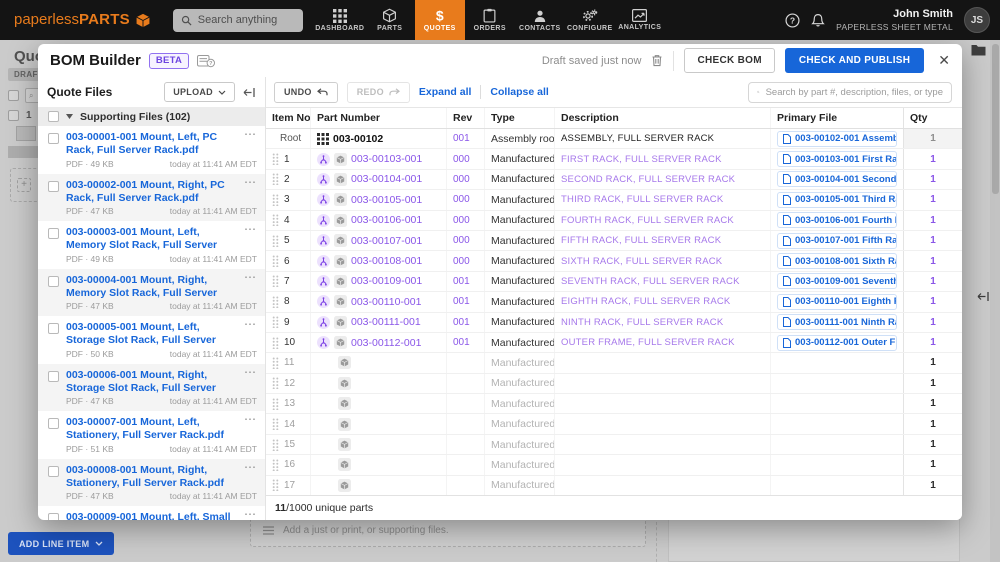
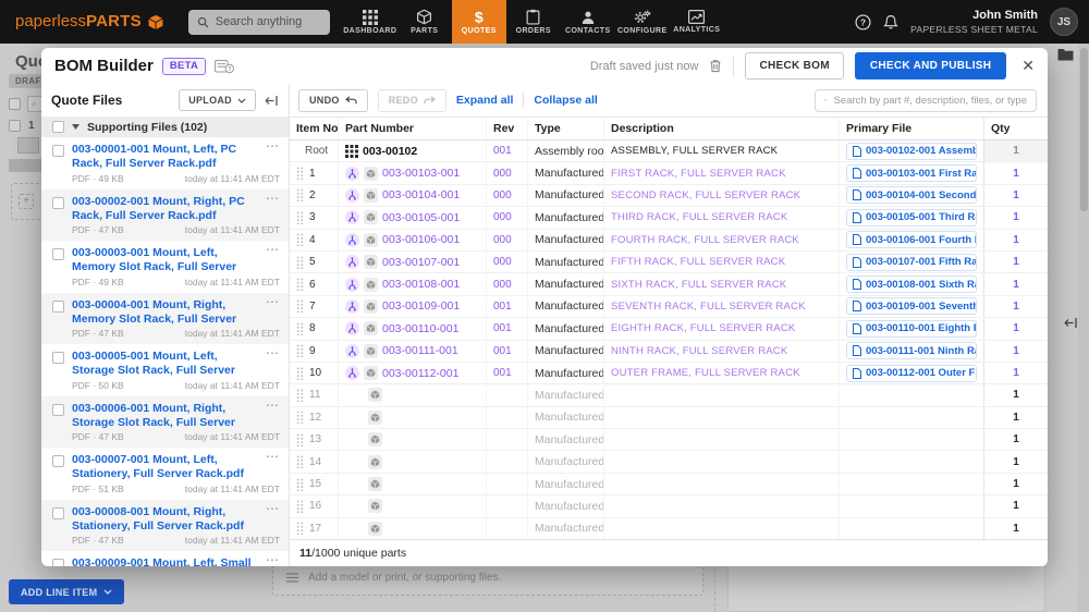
  DRAF
  ⌕
  1
  +
- Add a just or print, or supporting files.
+ Add a model or print, or supporting files.
  ADD LINE ITEM
  paperlessPARTS
  Search anything
  $
  ?
  John Smith
  PAPERLESS SHEET METAL
  JS
  BOM Builder
  BETA
  Draft saved just now
  CHECK BOM
  CHECK AND PUBLISH
  ✕
  Quote Files
  UPLOAD
  Supporting Files (102)
  003-00001-001 Mount, Left, PC Rack, Full Server Rack.pdf
  ⋯
  PDF · 49 KB
  today at 11:41 AM EDT
  003-00002-001 Mount, Right, PC Rack, Full Server Rack.pdf
  ⋯
  PDF · 47 KB
  today at 11:41 AM EDT
  003-00003-001 Mount, Left, Memory Slot Rack, Full Server
  ⋯
  PDF · 49 KB
  today at 11:41 AM EDT
  003-00004-001 Mount, Right, Memory Slot Rack, Full Server
  ⋯
  PDF · 47 KB
  today at 11:41 AM EDT
  003-00005-001 Mount, Left, Storage Slot Rack, Full Server
  ⋯
  PDF · 50 KB
  today at 11:41 AM EDT
  003-00006-001 Mount, Right, Storage Slot Rack, Full Server
  ⋯
  PDF · 47 KB
  today at 11:41 AM EDT
  003-00007-001 Mount, Left, Stationery, Full Server Rack.pdf
  ⋯
  PDF · 51 KB
  today at 11:41 AM EDT
  003-00008-001 Mount, Right, Stationery, Full Server Rack.pdf
  ⋯
  PDF · 47 KB
  today at 11:41 AM EDT
  003-00009-001 Mount, Left, Small
  ⋯
  UNDO
  REDO
  Expand all
  Collapse all
  Search by part #, description, files, or type
  Item No
  Part Number
  Rev
  Type
  Description
  Primary File
  Qty
  Root
  003-00102
  001
  Assembly roo
  ASSEMBLY, FULL SERVER RACK
  1
  1
  003-00103-001
  000
  Manufactured
  FIRST RACK, FULL SERVER RACK
  003-00103-001 First Ra
  1
  2
  003-00104-001
  000
  Manufactured
  SECOND RACK, FULL SERVER RACK
  003-00104-001 Second
  1
  3
  003-00105-001
  000
  Manufactured
  THIRD RACK, FULL SERVER RACK
  003-00105-001 Third R
  1
  4
  003-00106-001
  000
  Manufactured
  FOURTH RACK, FULL SERVER RACK
  003-00106-001 Fourth
  1
  5
  003-00107-001
  000
  Manufactured
  FIFTH RACK, FULL SERVER RACK
  003-00107-001 Fifth Ra
  1
  6
  003-00108-001
  000
  Manufactured
  SIXTH RACK, FULL SERVER RACK
  1
  7
  003-00109-001
  001
  Manufactured
  SEVENTH RACK, FULL SERVER RACK
  003-00109-001 Sevent
  1
  8
  003-00110-001
  001
  Manufactured
  EIGHTH RACK, FULL SERVER RACK
  1
  9
  003-00111-001
  001
  Manufactured
  NINTH RACK, FULL SERVER RACK
  1
  10
  003-00112-001
  001
  Manufactured
  OUTER FRAME, FULL SERVER RACK
  003-00112-001 Outer F
  1
  11
  Manufactured
  1
  12
  Manufactured
  1
  13
  Manufactured
  1
  14
  Manufactured
  1
  15
  Manufactured
  1
  16
  Manufactured
  1
  17
  Manufactured
  1
  11
  /1000 unique parts
